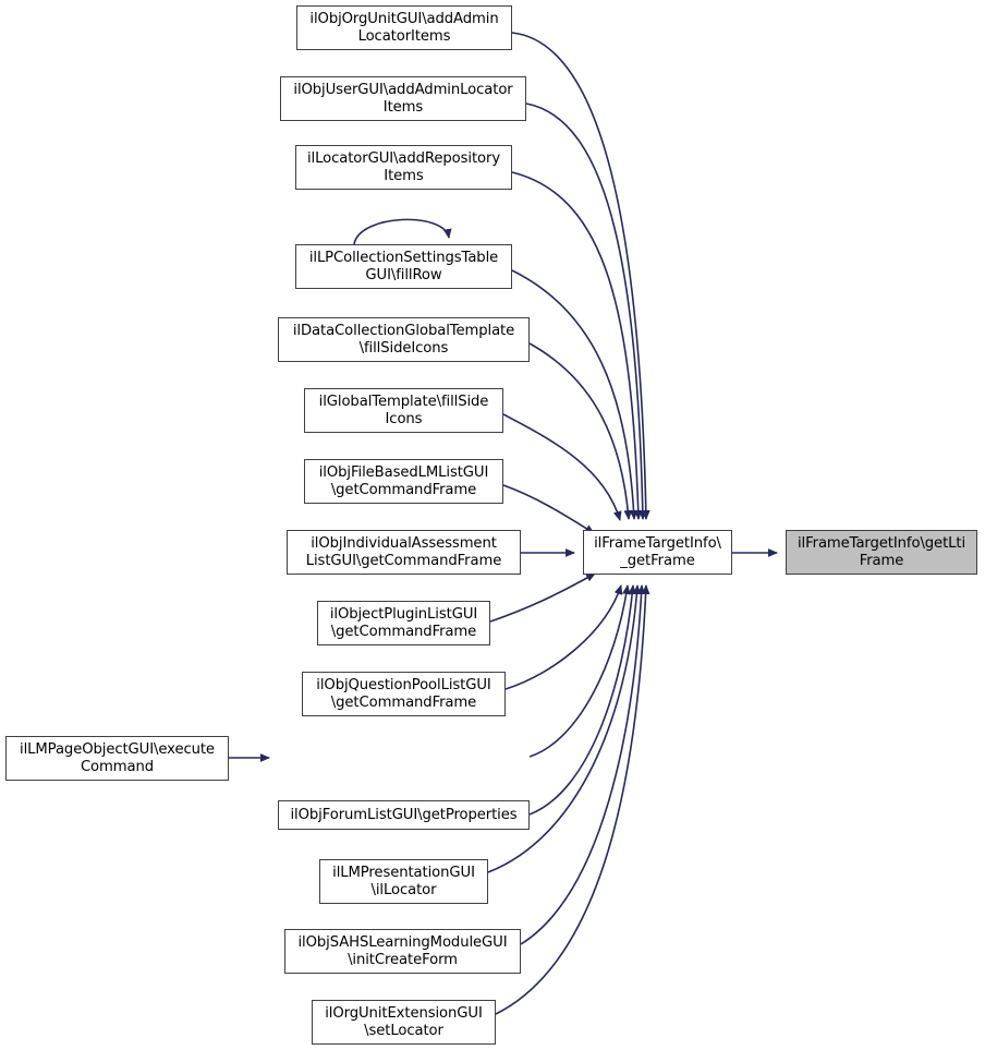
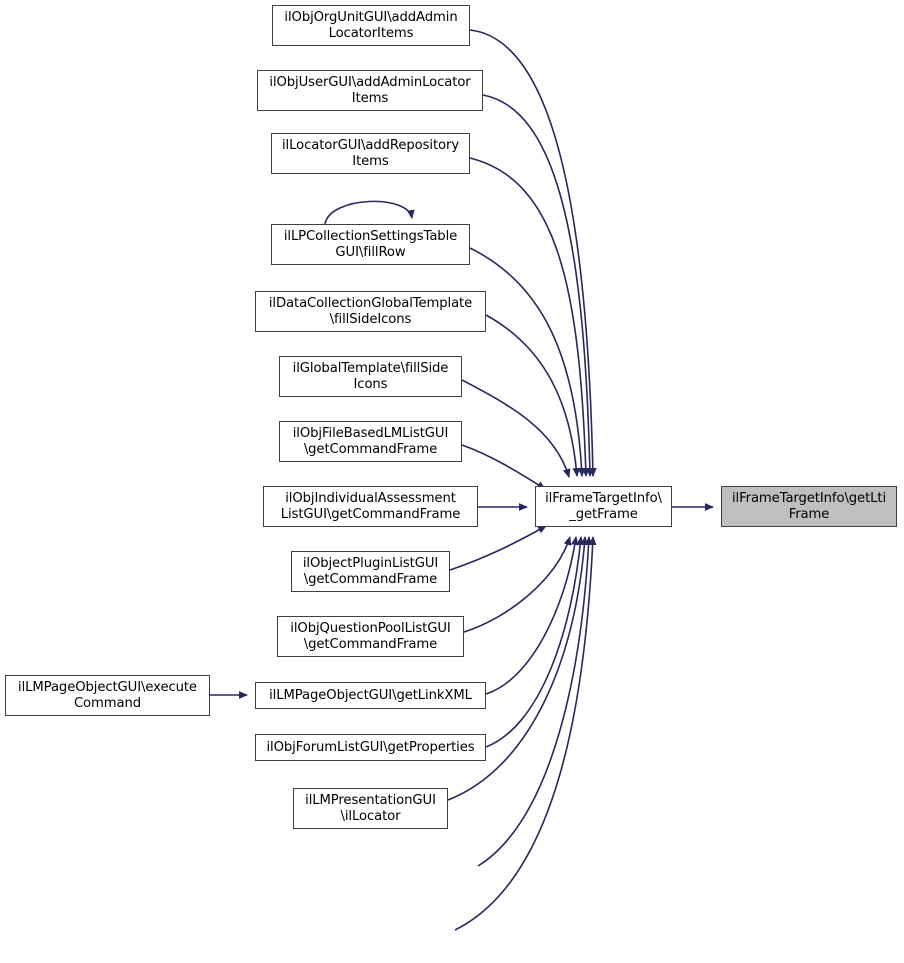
  ilObjOrgUnitGUI\addAdmin
  LocatorItems
  ilObjUserGUI\addAdminLocator
  Items
  ilLocatorGUI\addRepository
  Items
  ilLPCollectionSettingsTable
  GUI\fillRow
  ilDataCollectionGlobalTemplate
  \fillSideIcons
  ilGlobalTemplate\fillSide
  Icons
  ilObjFileBasedLMListGUI
  \getCommandFrame
  ilObjIndividualAssessment
  ListGUI\getCommandFrame
  ilObjectPluginListGUI
  \getCommandFrame
  ilObjQuestionPoolListGUI
  \getCommandFrame
+ ilLMPageObjectGUI\getLinkXML
  ilObjForumListGUI\getProperties
  ilLMPresentationGUI
  \ilLocator
- ilObjSAHSLearningModuleGUI
- \initCreateForm
- ilOrgUnitExtensionGUI
- \setLocator
  ilLMPageObjectGUI\execute
  Command
  ilFrameTargetInfo\
  _getFrame
  ilFrameTargetInfo\getLti
  Frame
